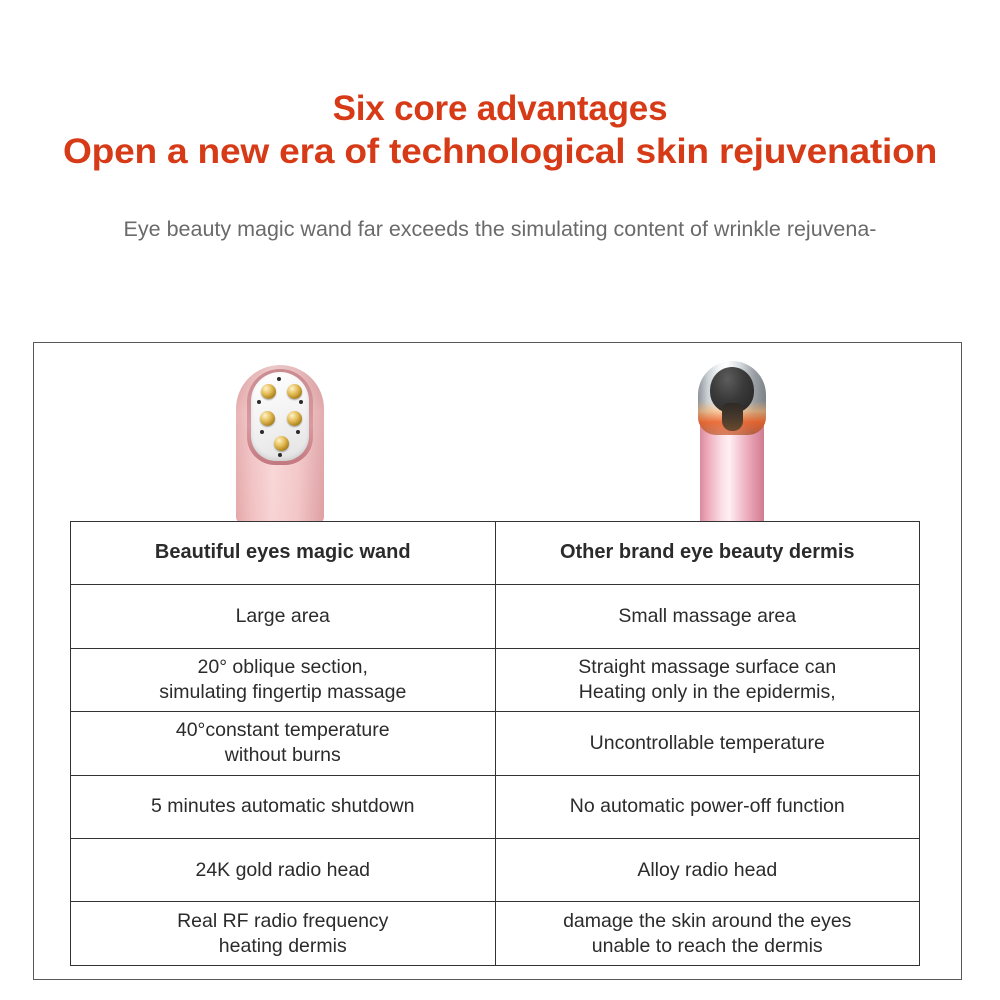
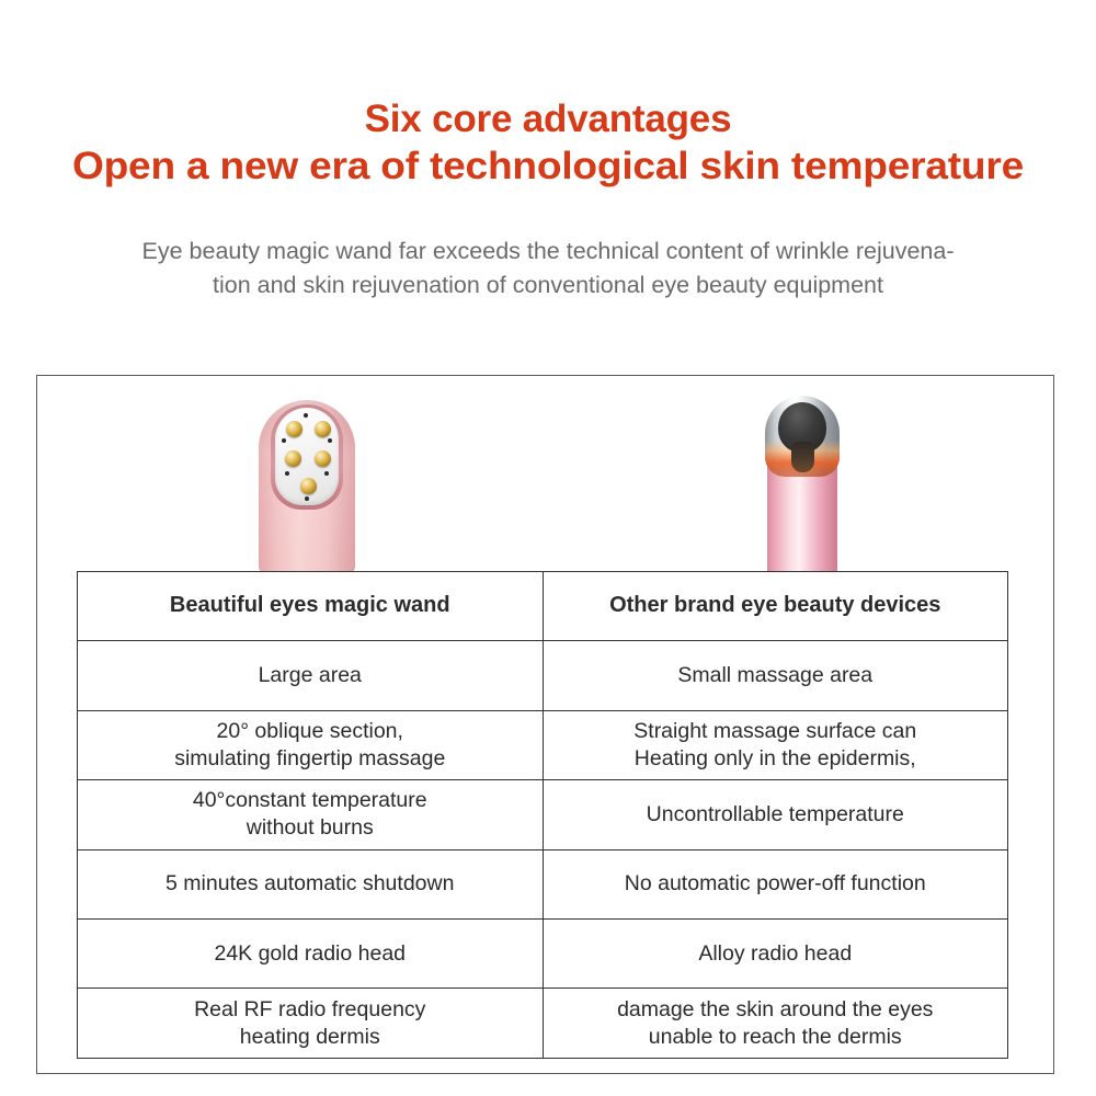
  Six core advantages
- Open a new era of technological skin rejuvenation
+ Open a new era of technological skin temperature
- Eye beauty magic wand far exceeds the simulating content of wrinkle rejuvena-
+ Eye beauty magic wand far exceeds the technical content of wrinkle rejuvena-
+ tion and skin rejuvenation of conventional eye beauty equipment
- Beautiful eyes magic wand	Other brand eye beauty dermis
+ Beautiful eyes magic wand	Other brand eye beauty devices
  Large area	Small massage area
  20° oblique section, simulating fingertip massage	Straight massage surface can Heating only in the epidermis,
  40°constant temperature without burns	Uncontrollable temperature
  5 minutes automatic shutdown	No automatic power-off function
  24K gold radio head	Alloy radio head
  Real RF radio frequency heating dermis	damage the skin around the eyes unable to reach the dermis
